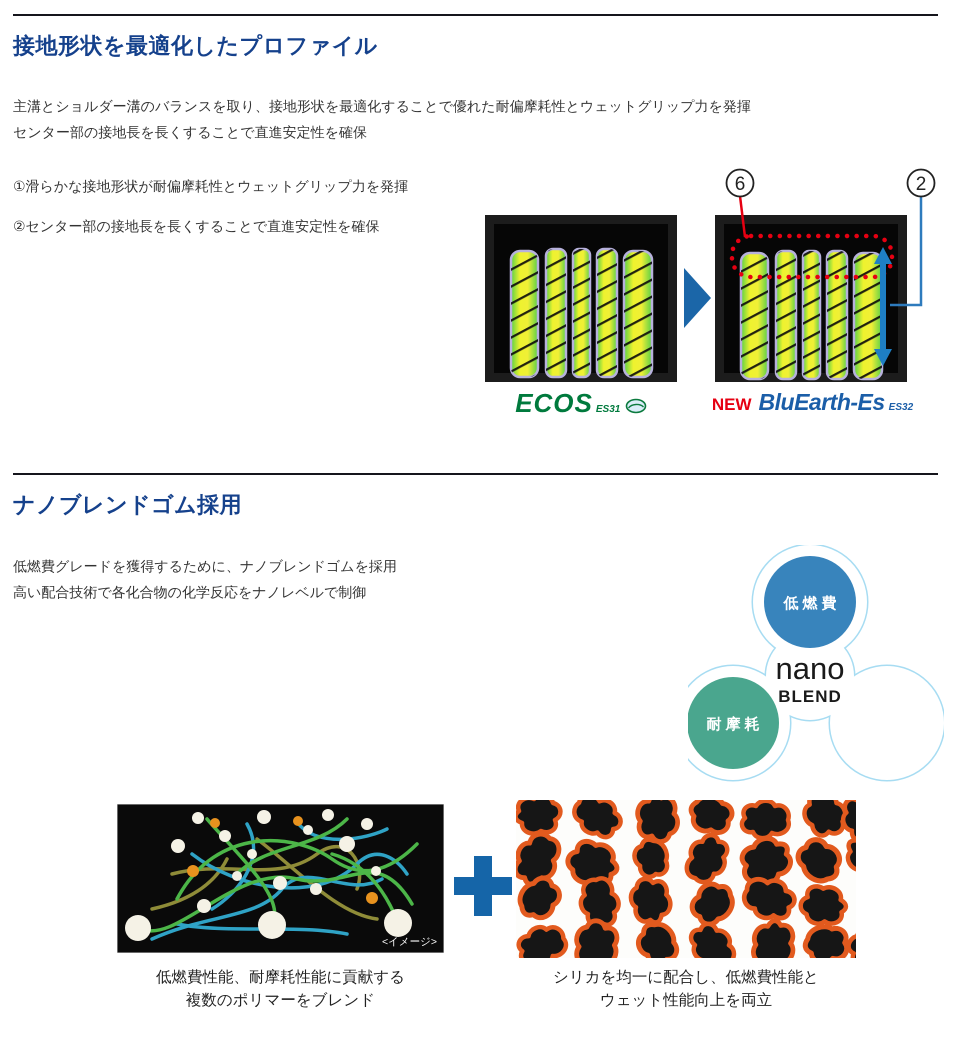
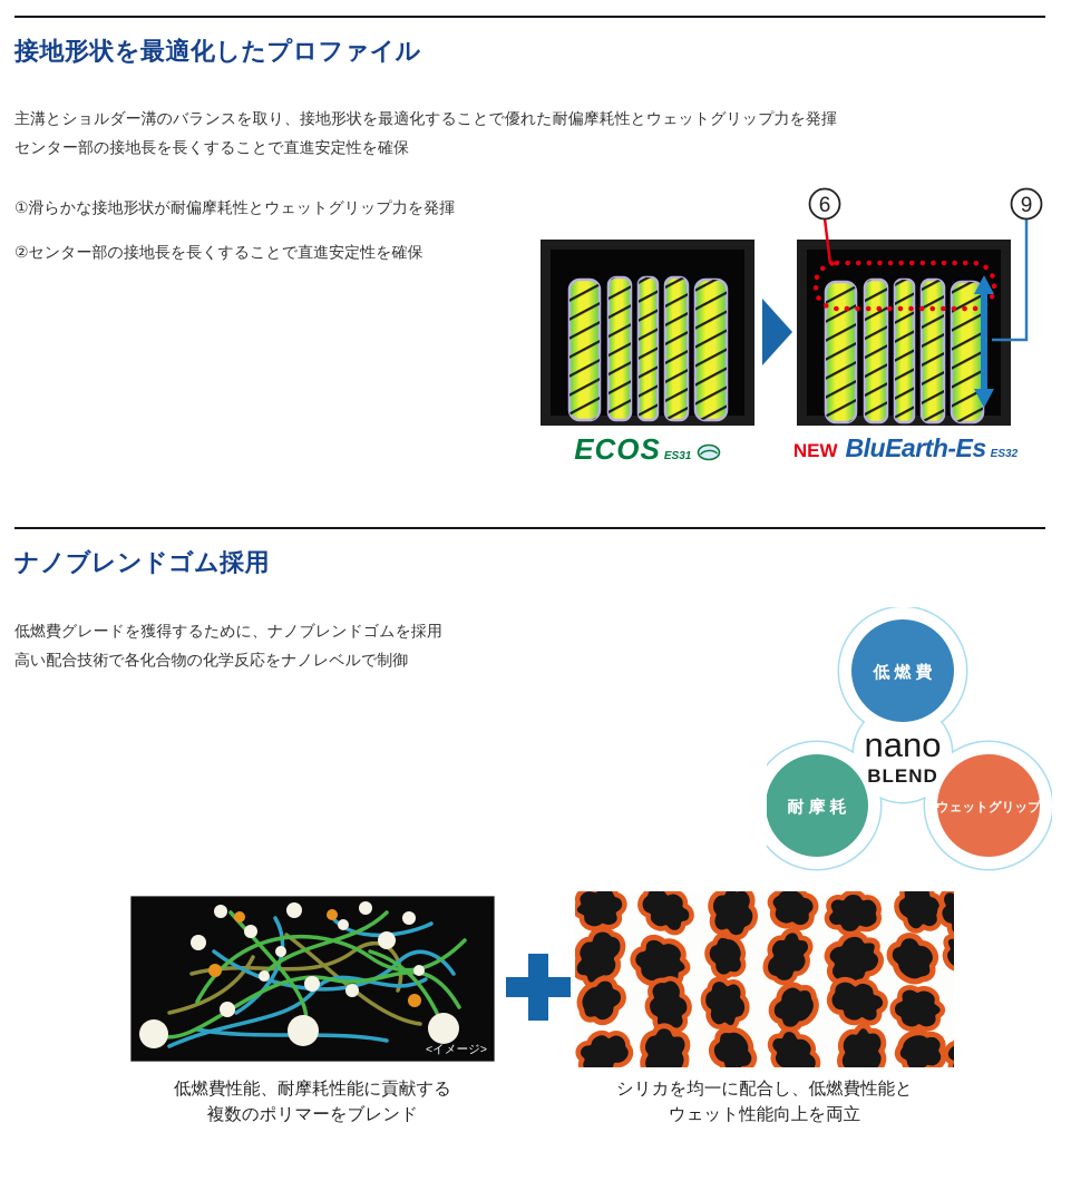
  接地形状を最適化したプロファイル
  主溝とショルダー溝のバランスを取り、接地形状を最適化することで優れた耐偏摩耗性とウェットグリップ力を発揮
  センター部の接地長を長くすることで直進安定性を確保
  ①滑らかな接地形状が耐偏摩耗性とウェットグリップ力を発揮
  ②センター部の接地長を長くすることで直進安定性を確保
  6
- 2
+ 9
  ECOS ES31
  NEW BluEarth-Es ES32
  ナノブレンドゴム採用
  低燃費グレードを獲得するために、ナノブレンドゴムを採用
  高い配合技術で各化合物の化学反応をナノレベルで制御
  低燃費
  耐摩耗
+ ウェットグリップ
  nano
  BLEND
  <イメージ>
  低燃費性能、耐摩耗性能に貢献する
  複数のポリマーをブレンド
  シリカを均一に配合し、低燃費性能と
  ウェット性能向上を両立
